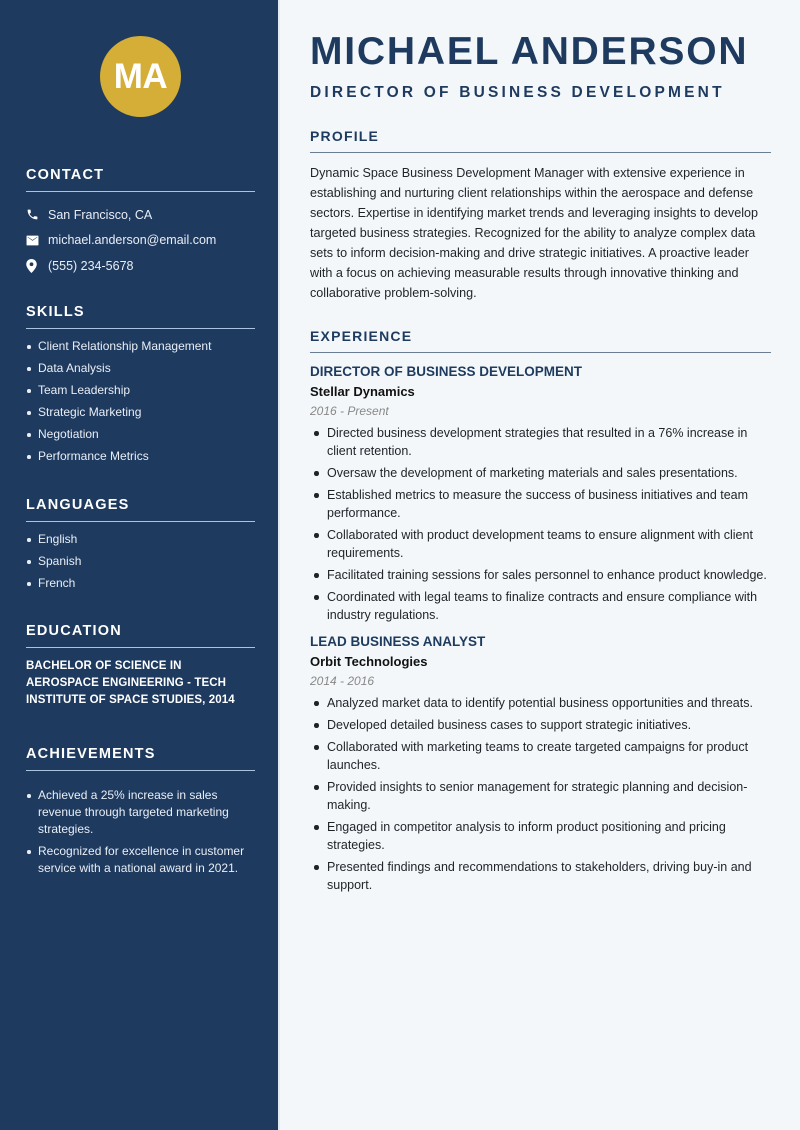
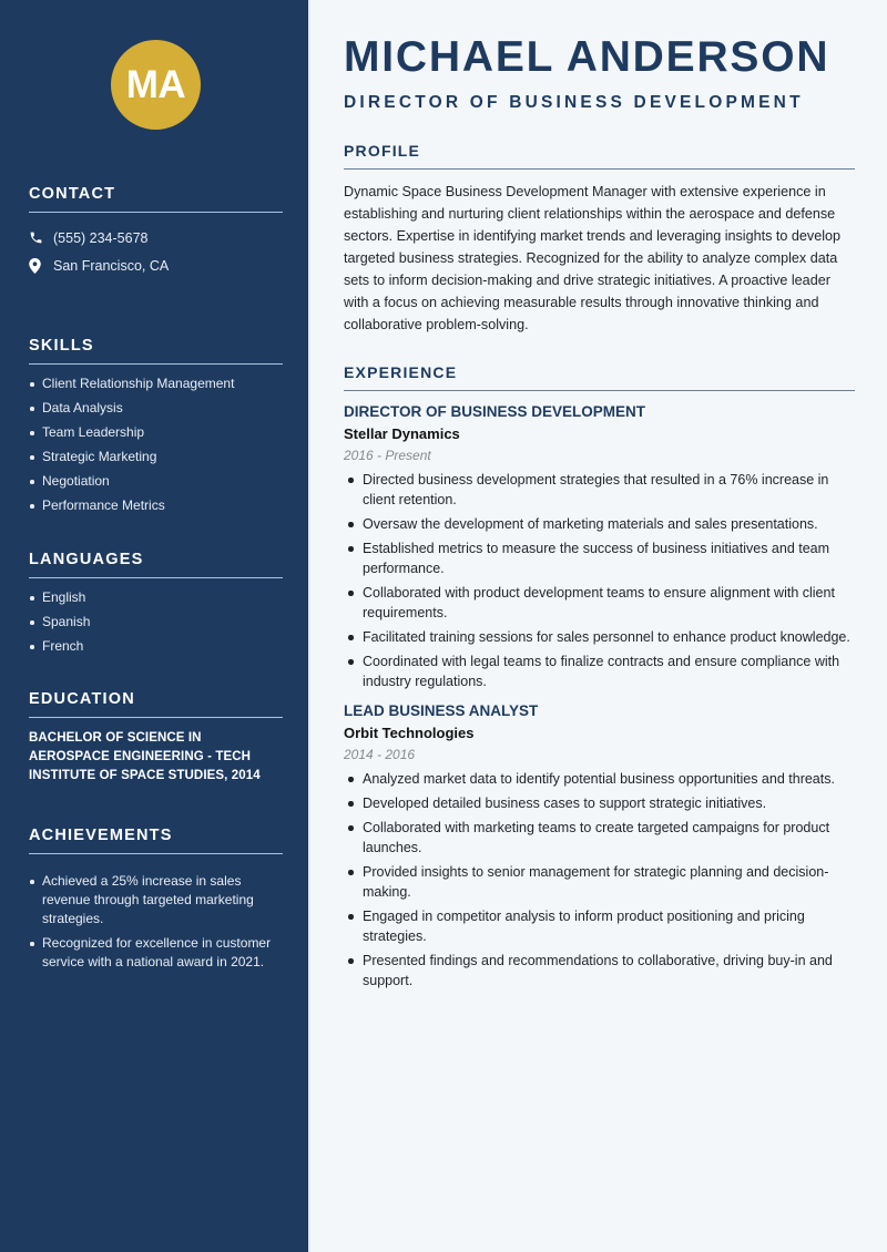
  MA
  CONTACT
- San Francisco, CA
+ (555) 234-5678
- michael.anderson@email.com
- (555) 234-5678
+ San Francisco, CA
  SKILLS
  Client Relationship Management
  Data Analysis
  Team Leadership
  Strategic Marketing
  Negotiation
  Performance Metrics
  LANGUAGES
  English
  Spanish
  French
  EDUCATION
  BACHELOR OF SCIENCE IN AEROSPACE ENGINEERING - TECH INSTITUTE OF SPACE STUDIES, 2014
  ACHIEVEMENTS
  Achieved a 25% increase in sales revenue through targeted marketing strategies.
  Recognized for excellence in customer service with a national award in 2021.
  MICHAEL ANDERSON
  DIRECTOR OF BUSINESS DEVELOPMENT
  PROFILE
  Dynamic Space Business Development Manager with extensive experience in establishing and nurturing client relationships within the aerospace and defense sectors. Expertise in identifying market trends and leveraging insights to develop targeted business strategies. Recognized for the ability to analyze complex data sets to inform decision-making and drive strategic initiatives. A proactive leader with a focus on achieving measurable results through innovative thinking and collaborative problem-solving.
  EXPERIENCE
  DIRECTOR OF BUSINESS DEVELOPMENT
  Stellar Dynamics
  2016 - Present
  Directed business development strategies that resulted in a 76% increase in client retention.
  Oversaw the development of marketing materials and sales presentations.
  Established metrics to measure the success of business initiatives and team performance.
  Collaborated with product development teams to ensure alignment with client requirements.
  Facilitated training sessions for sales personnel to enhance product knowledge.
  Coordinated with legal teams to finalize contracts and ensure compliance with industry regulations.
  LEAD BUSINESS ANALYST
  Orbit Technologies
  2014 - 2016
  Analyzed market data to identify potential business opportunities and threats.
  Developed detailed business cases to support strategic initiatives.
  Collaborated with marketing teams to create targeted campaigns for product launches.
  Provided insights to senior management for strategic planning and decision-making.
  Engaged in competitor analysis to inform product positioning and pricing strategies.
- Presented findings and recommendations to stakeholders, driving buy-in and support.
+ Presented findings and recommendations to collaborative, driving buy-in and support.
